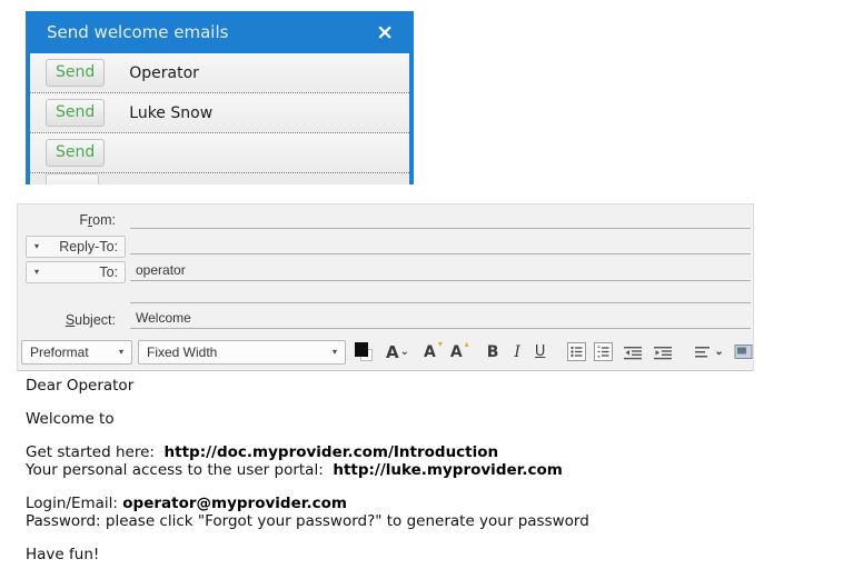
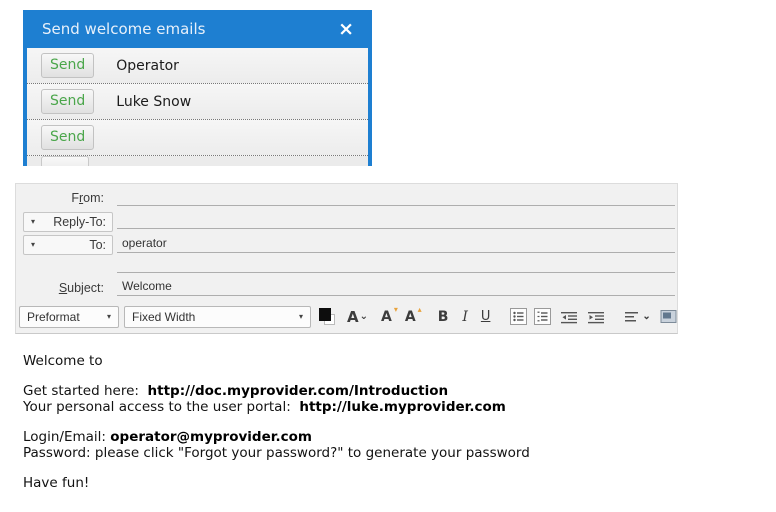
  Send welcome emails
  ×
  Send
  Operator
  Send
  Luke Snow
  Send
  From:
  ▾
  Reply-To:
  ▾
  To:
  operator
  Subject:
  Welcome
  Preformat
  ▾
  Fixed Width
  ▾
  A
  ⌄
  A
  ▾
  A
  ▴
  B
  I
  U
  ⌄
- Dear Operator
  Welcome to
  Get started here: http://doc.myprovider.com/Introduction
  Your personal access to the user portal: http://luke.myprovider.com
  Login/Email: operator@myprovider.com
  Password: please click "Forgot your password?" to generate your password
  Have fun!
